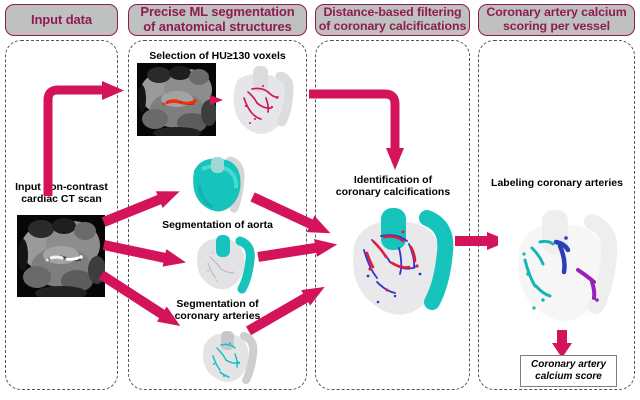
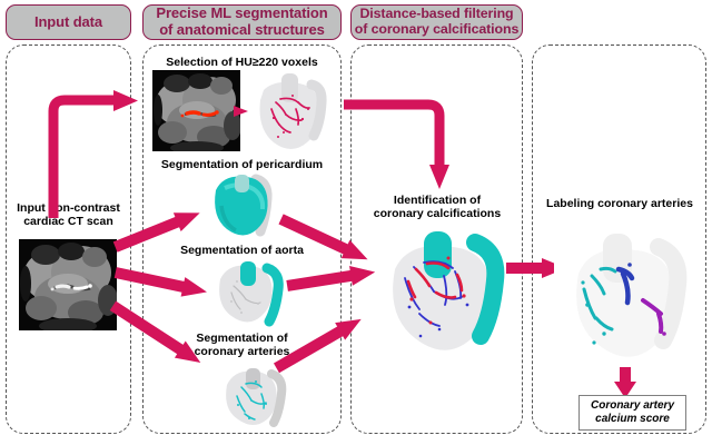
  Input data
  Precise ML segmentation
  of anatomical structures
  Distance-based filtering
  of coronary calcifications
- Coronary artery calcium
- scoring per vessel
  Inputon-contrast
  cardiac CT scan
- Selection of HU≥130 voxels
+ Selection of HU≥220 voxels
+ Segmentation of pericardium
  Segmentation of aorta
  Segmentation of
  coronary arteries
  Identification of
  coronary calcifications
  Labeling coronary arteries
  Coronary artery
  calcium score
